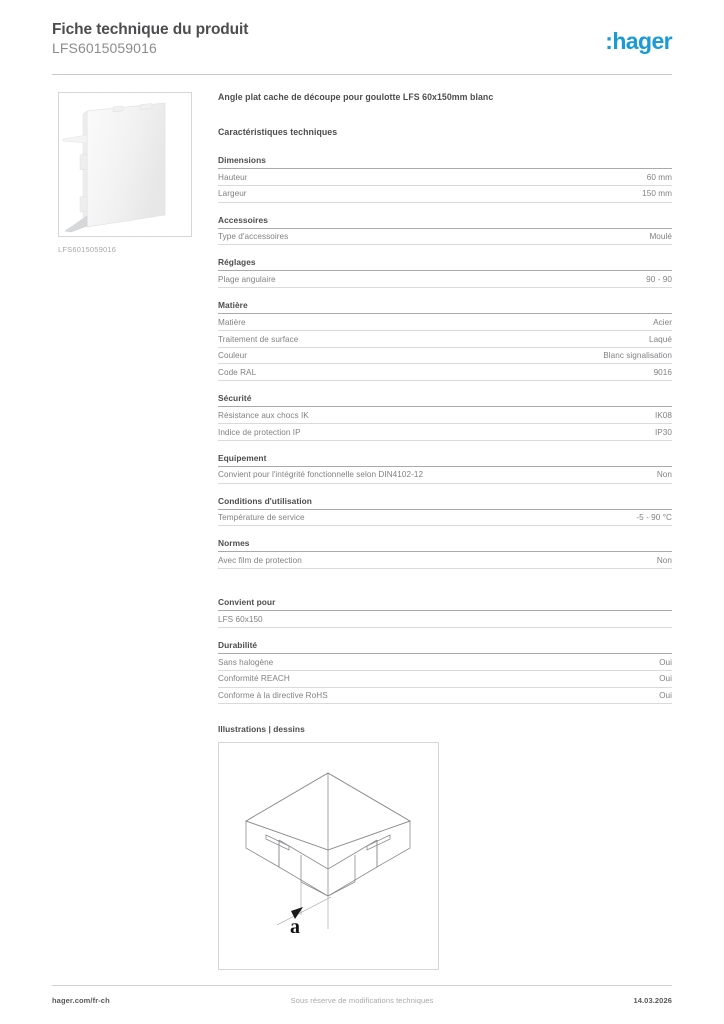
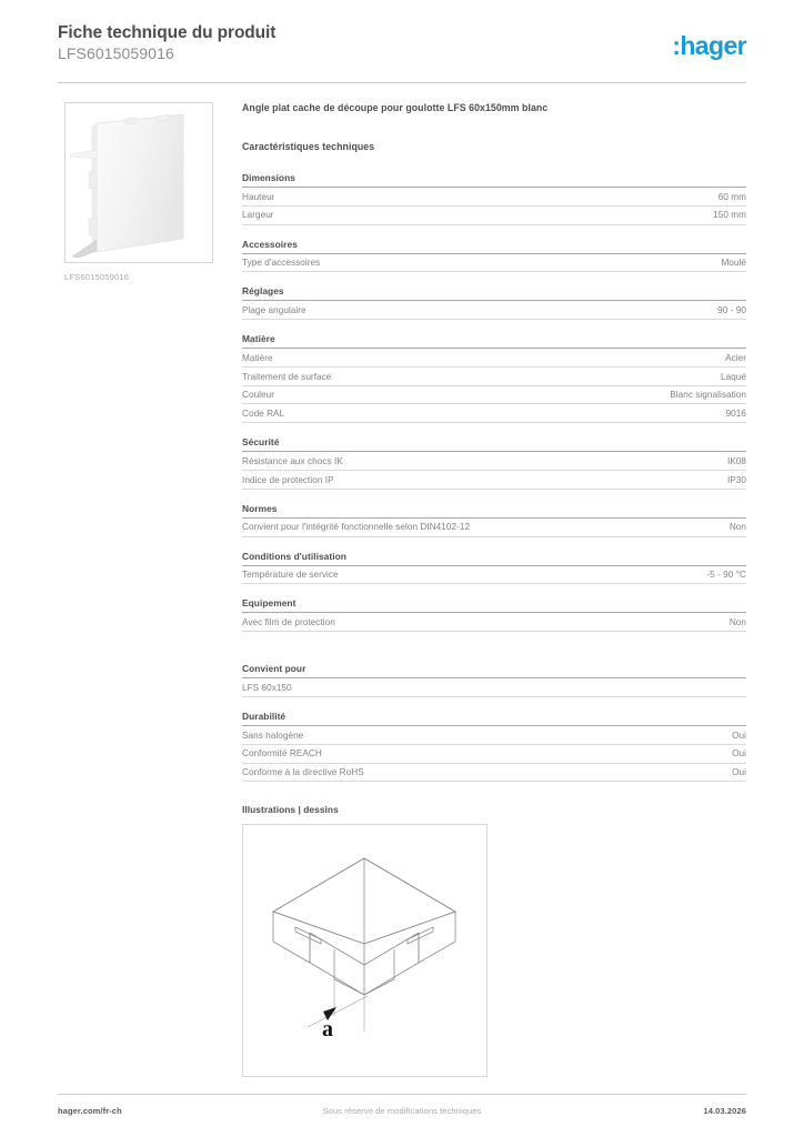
  Fiche technique du produit
  LFS6015059016
  :hager
  LFS6015059016
  Angle plat cache de découpe pour goulotte LFS 60x150mm blanc
  Caractéristiques techniques
  Dimensions
  Hauteur
  60 mm
  Largeur
  150 mm
  Accessoires
  Type d'accessoires
  Moulé
  Réglages
  Plage angulaire
  90 - 90
  Matière
  Matière
  Acier
  Traitement de surface
  Laqué
  Couleur
  Blanc signalisation
  Code RAL
  9016
  Sécurité
  Résistance aux chocs IK
  IK08
  Indice de protection IP
  IP30
- Equipement
+ Normes
  Convient pour l'intégrité fonctionnelle selon DIN4102-12
  Non
  Conditions d'utilisation
  Température de service
  -5 - 90 °C
- Normes
+ Equipement
  Avec film de protection
  Non
  Convient pour
  LFS 60x150
  Durabilité
  Sans halogène
  Oui
  Conformité REACH
  Oui
  Conforme à la directive RoHS
  Oui
  Illustrations | dessins
  a
  hager.com/fr-ch
  Sous réserve de modifications techniques
  14.03.2026
